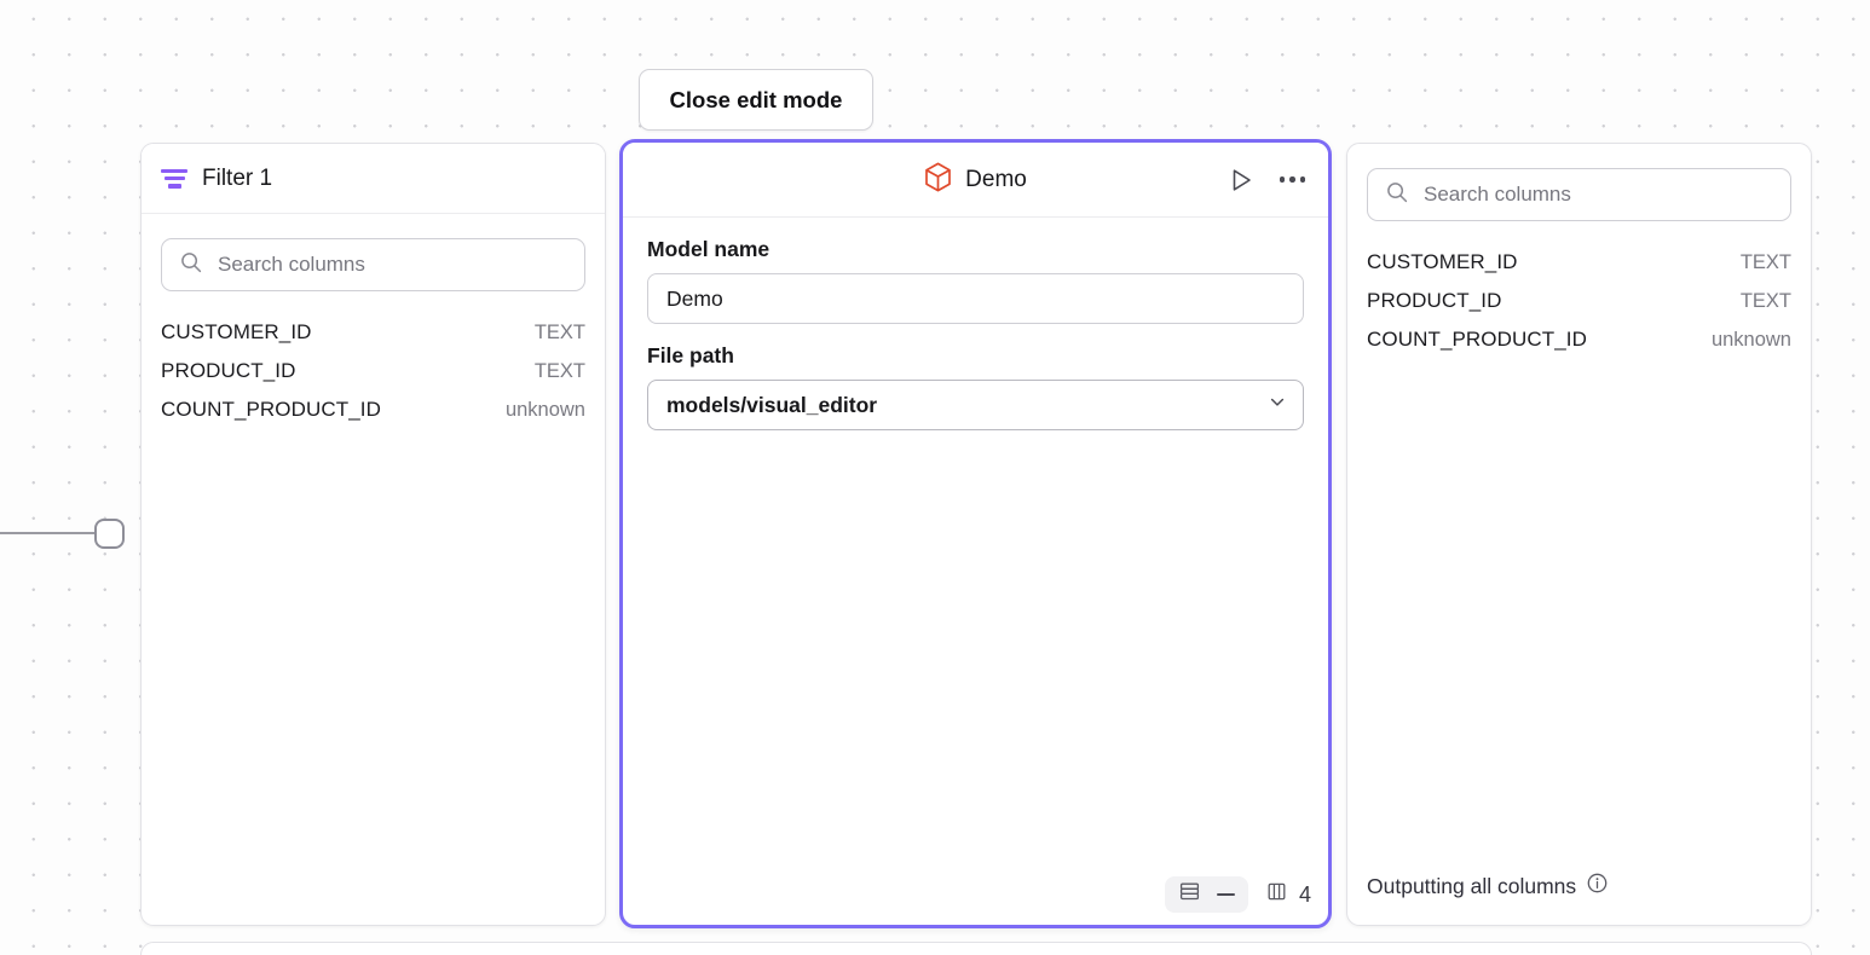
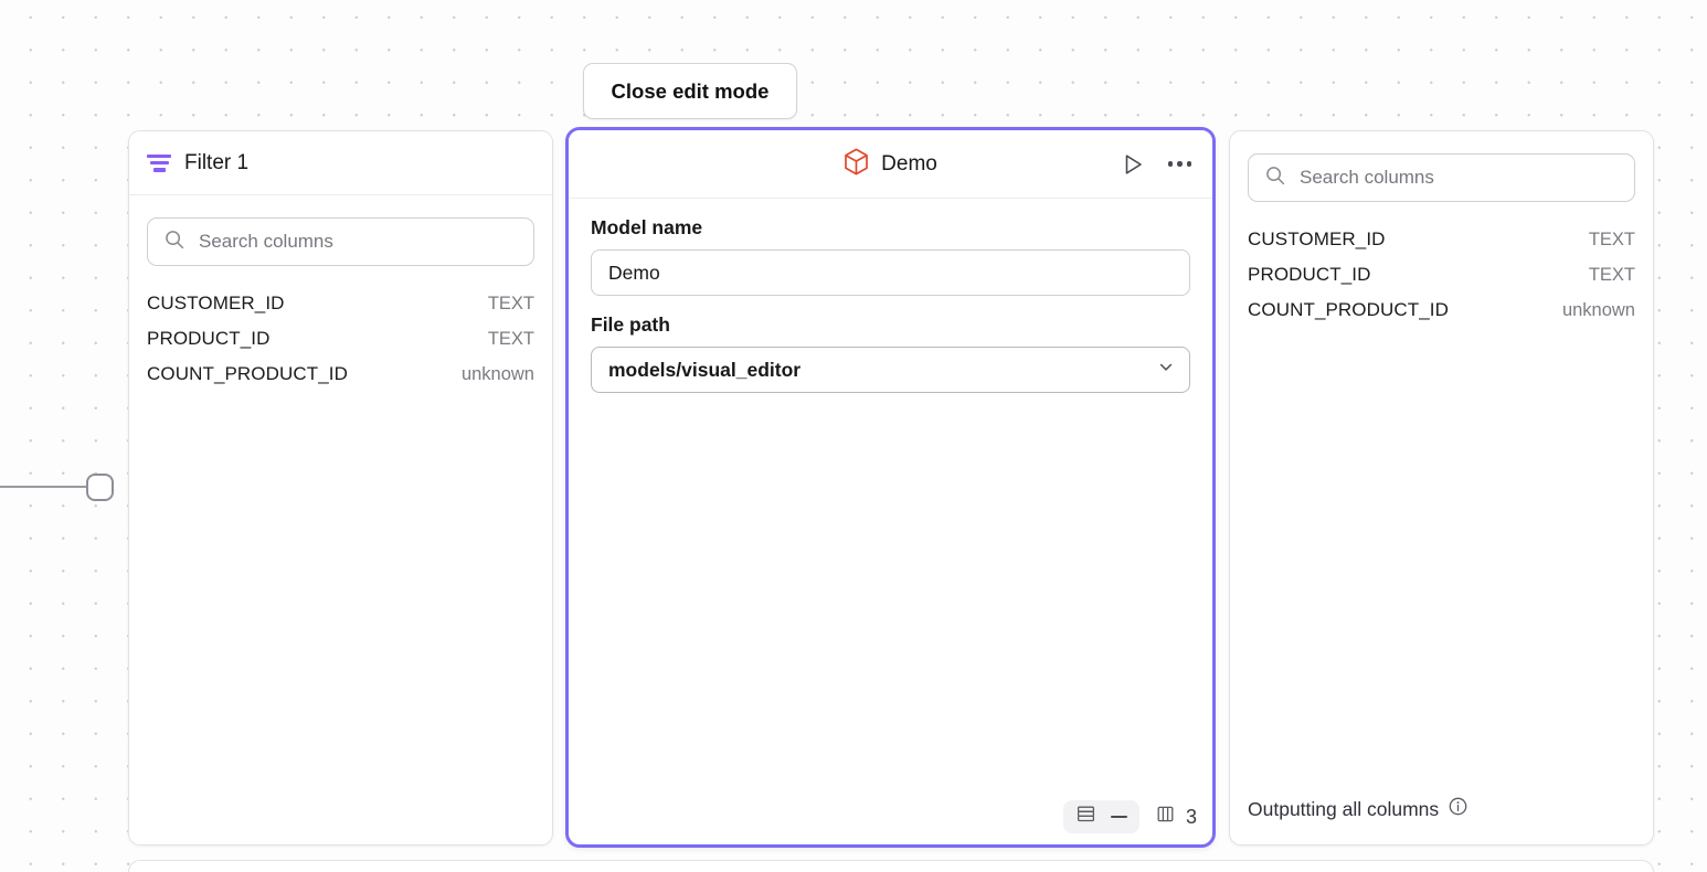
  Close edit mode
  Filter 1
  Search columns
  CUSTOMER_ID
  TEXT
  PRODUCT_ID
  TEXT
  COUNT_PRODUCT_ID
  unknown
  Demo
  Model name
  Demo
  File path
  models/visual_editor
- 4
+ 3
  Search columns
  CUSTOMER_ID
  TEXT
  PRODUCT_ID
  TEXT
  COUNT_PRODUCT_ID
  unknown
  Outputting all columns
